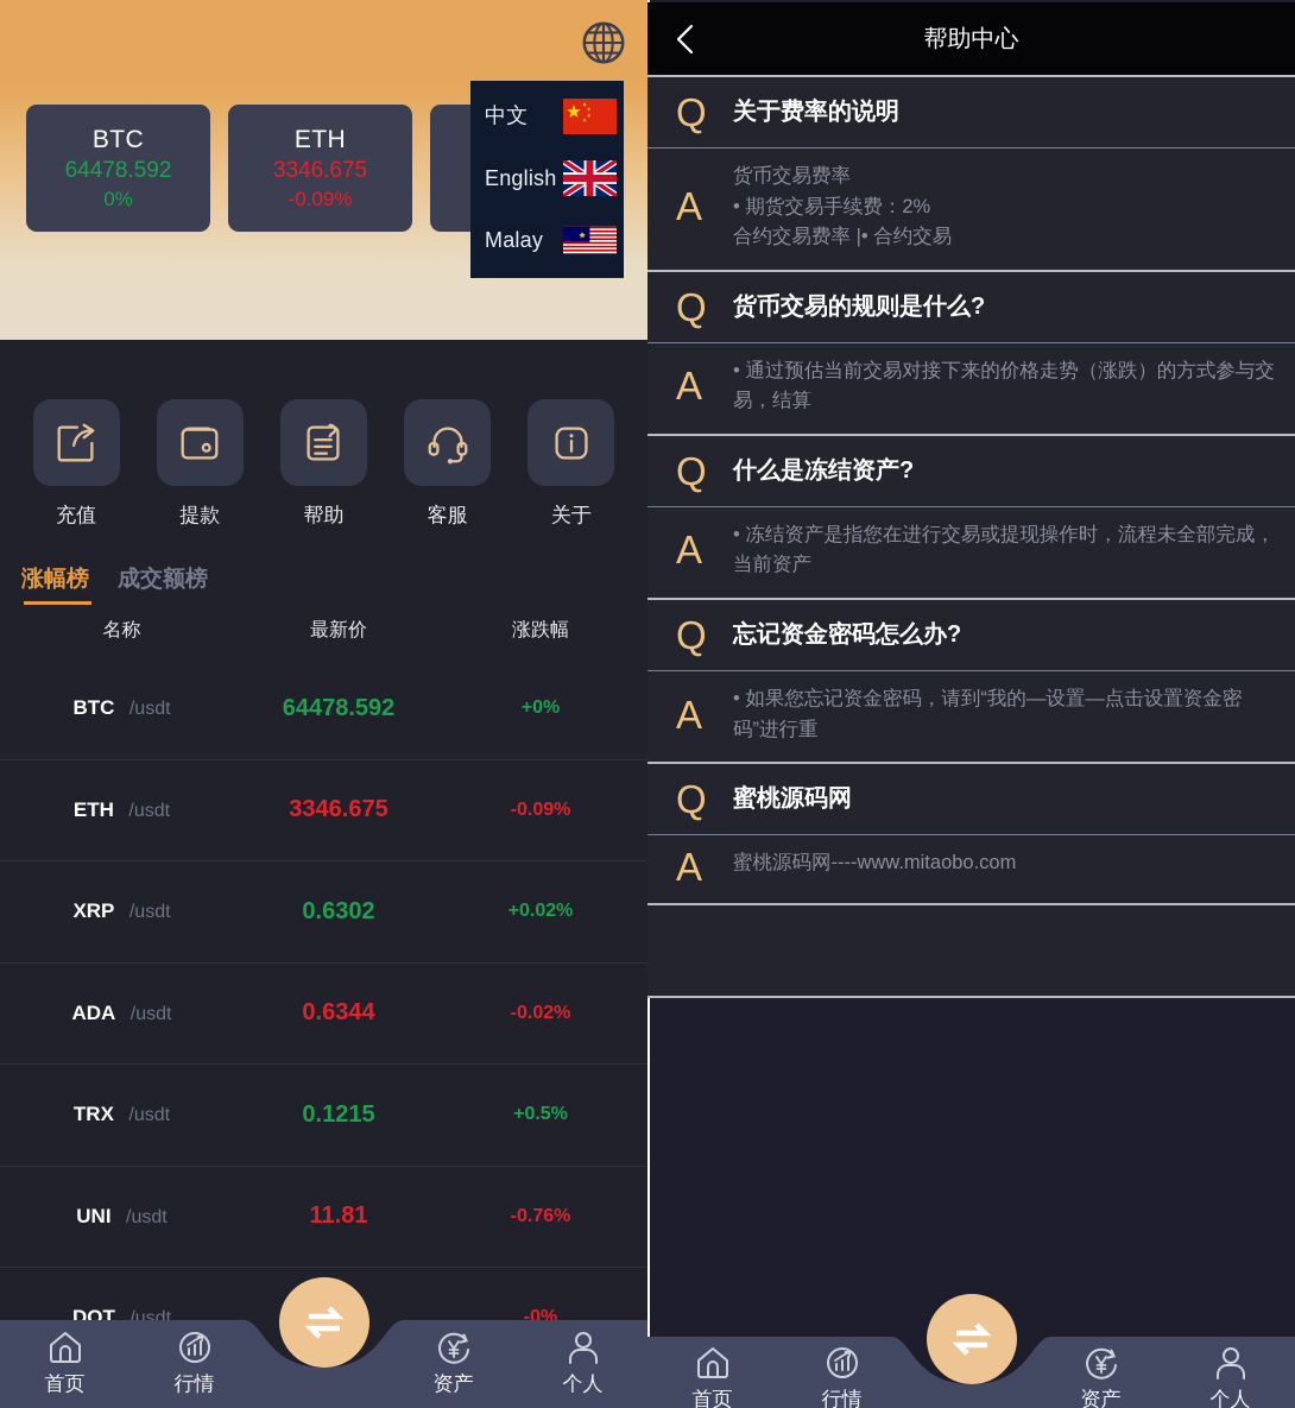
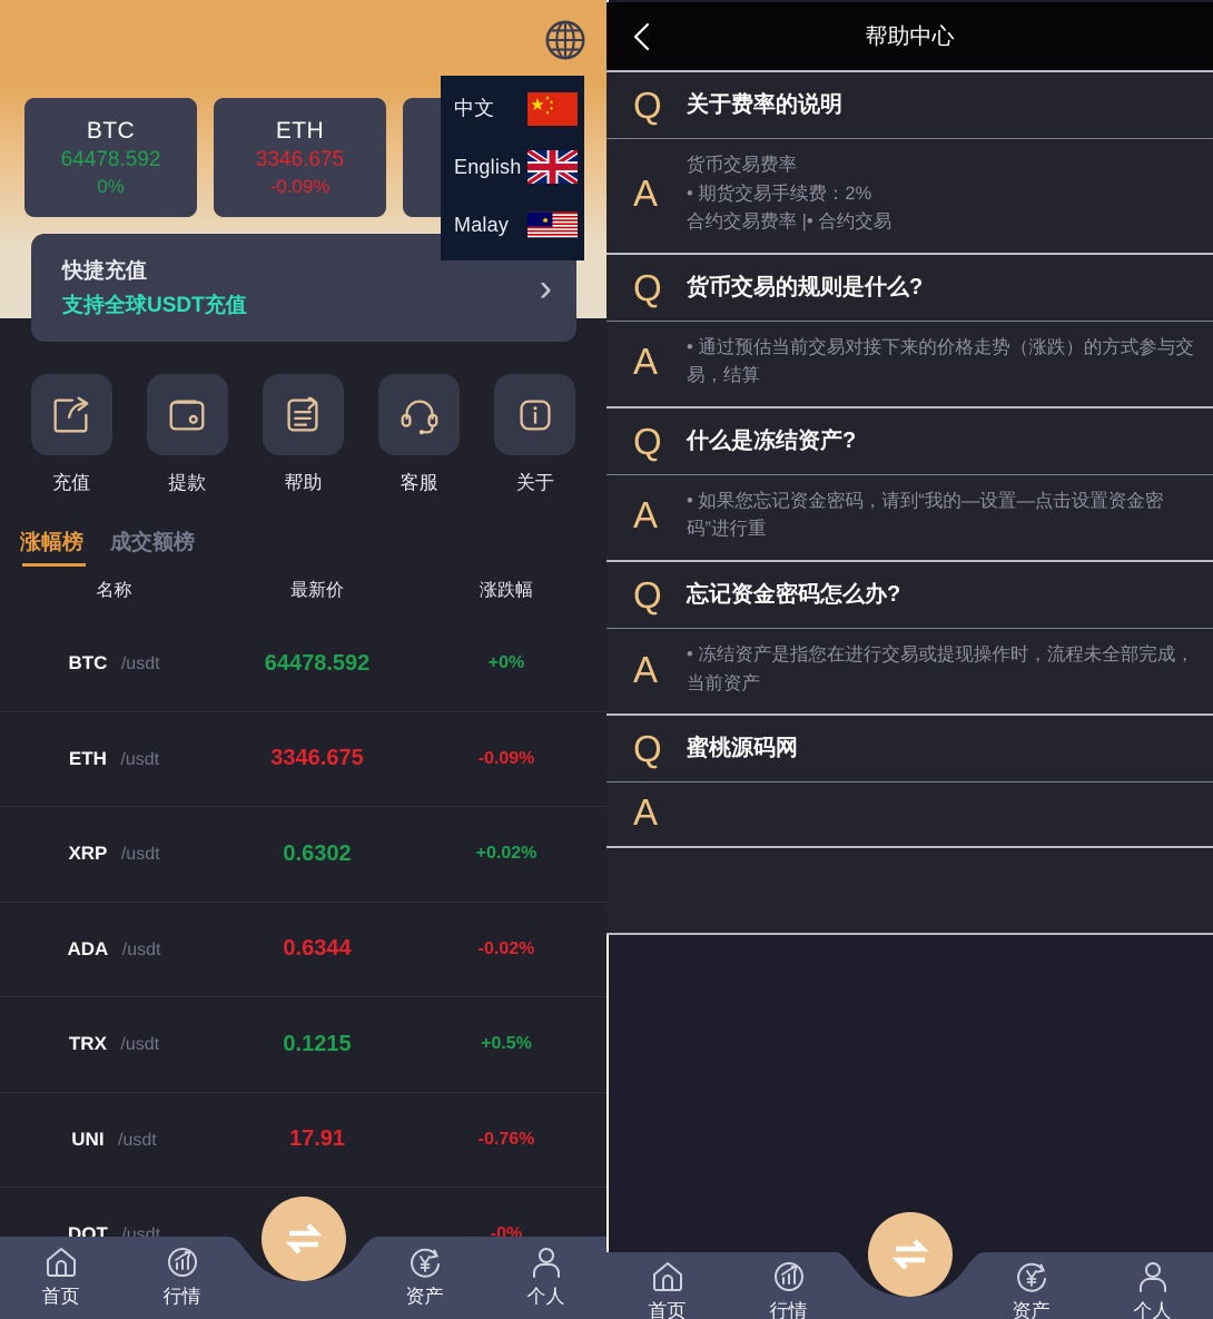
  中文
  English
  Malay
  BTC
  64478.592
  0%
  ETH
  3346.675
  -0.09%
+ 快捷充值
+ 支持全球USDT充值
+ ›
  充值
  提款
  帮助
  客服
  关于
  涨幅榜
  成交额榜
  名称
  最新价
  涨跌幅
  BTC /usdt
  64478.592
  +0%
  ETH /usdt
  3346.675
  -0.09%
  XRP /usdt
  0.6302
  +0.02%
  ADA /usdt
  0.6344
  -0.02%
  TRX /usdt
  0.1215
  +0.5%
  UNI /usdt
- 11.81
+ 17.91
  -0.76%
  DOT /usdt
  -0%
  首页
  行情
  资产
  个人
  帮助中心
  Q
  关于费率的说明
  A
  货币交易费率
  • 期货交易手续费：2%
  合约交易费率 |• 合约交易
  Q
  货币交易的规则是什么?
  A
  • 通过预估当前交易对接下来的价格走势（涨跌）的方式参与交易，结算
  Q
  什么是冻结资产?
  A
- • 冻结资产是指您在进行交易或提现操作时，流程未全部完成，当前资产
+ • 如果您忘记资金密码，请到“我的—设置—点击设置资金密码”进行重
  Q
  忘记资金密码怎么办?
  A
- • 如果您忘记资金密码，请到“我的—设置—点击设置资金密码”进行重
+ • 冻结资产是指您在进行交易或提现操作时，流程未全部完成，当前资产
  Q
  蜜桃源码网
  A
- 蜜桃源码网----www.mitaobo.com
  首页
  行情
  资产
  个人
